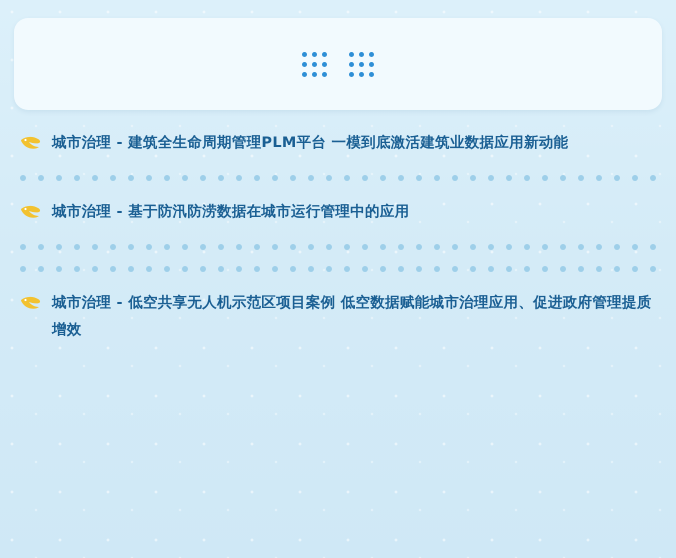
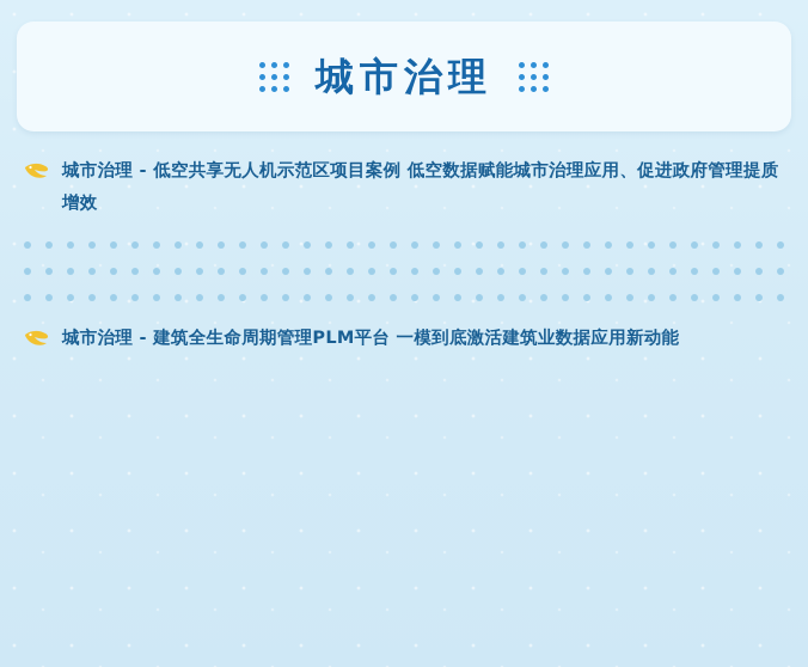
+ 城市治理
- 城市治理 - 建筑全生命周期管理PLM平台 一模到底激活建筑业数据应用新动能
+ 城市治理 - 低空共享无人机示范区项目案例 低空数据赋能城市治理应用、促进政府管理提质增效
- 城市治理 - 基于防汛防涝数据在城市运行管理中的应用
- 城市治理 - 低空共享无人机示范区项目案例 低空数据赋能城市治理应用、促进政府管理提质增效
+ 城市治理 - 建筑全生命周期管理PLM平台 一模到底激活建筑业数据应用新动能
